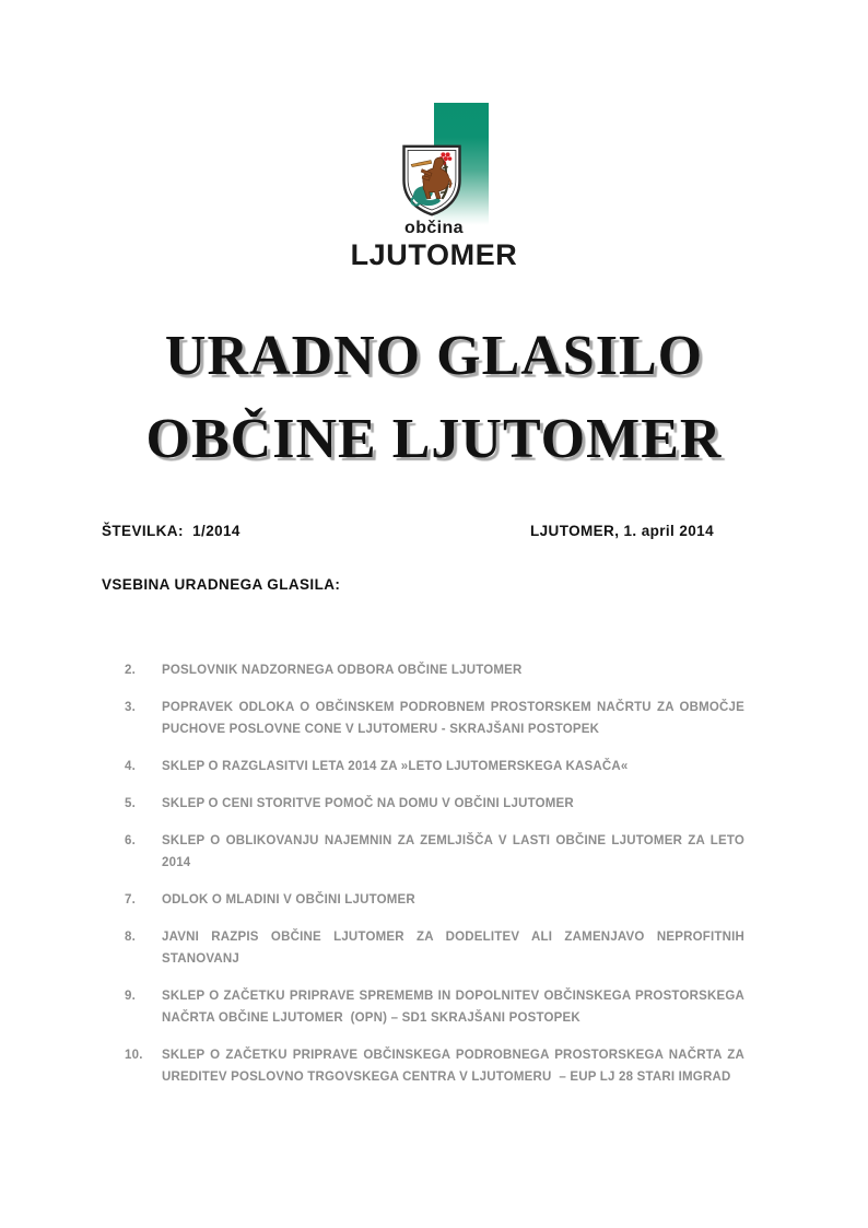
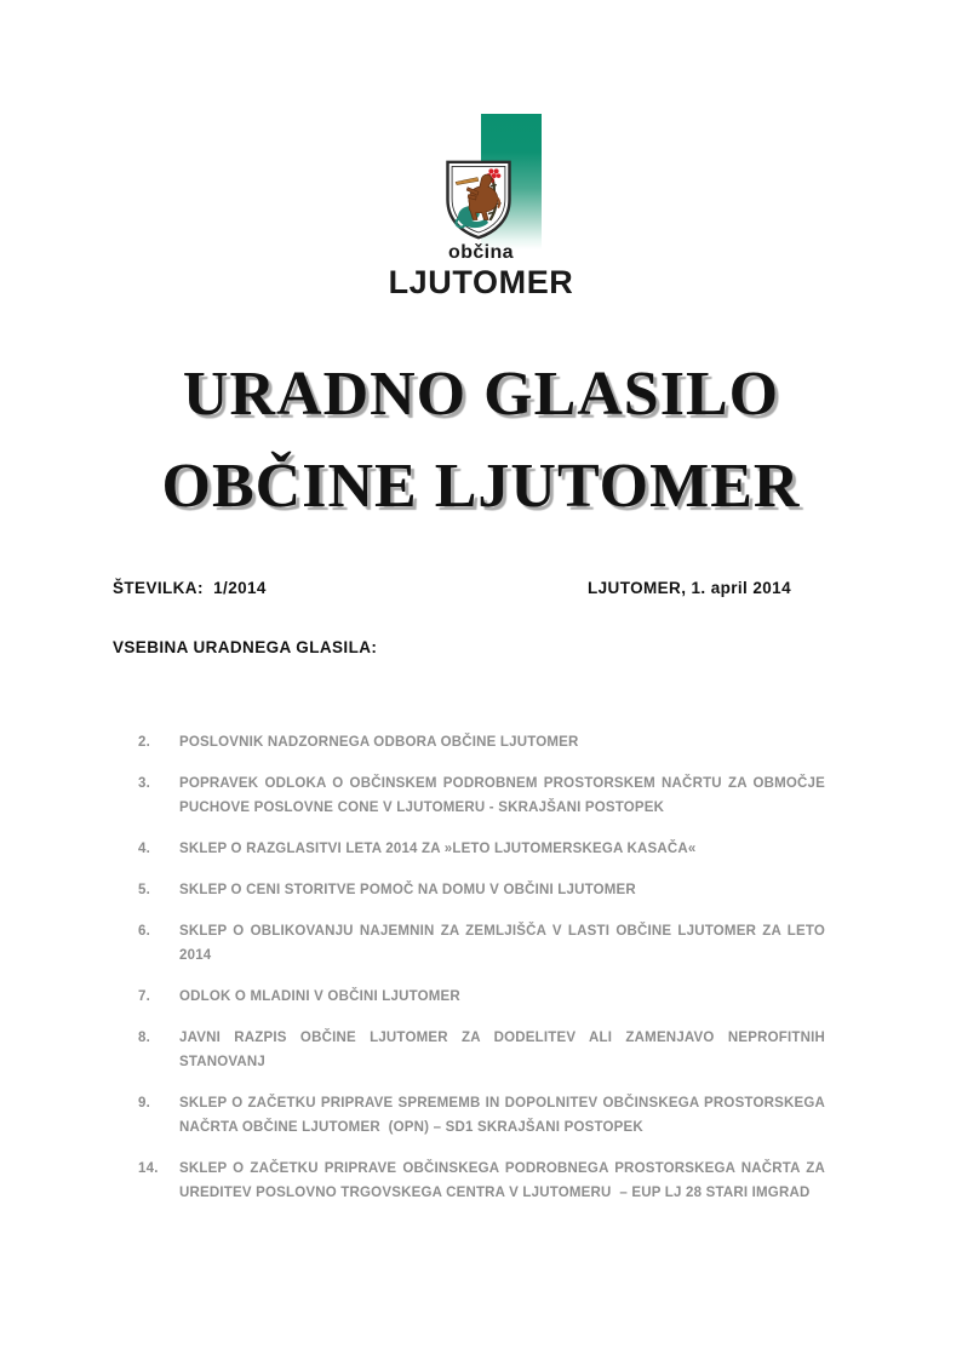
  občina
  LJUTOMER
  URADNO GLASILO
  OBČINE LJUTOMER
  ŠTEVILKA: 1/2014
  LJUTOMER, 1. april 2014
  VSEBINA URADNEGA GLASILA:
  2.
  POSLOVNIK NADZORNEGA ODBORA OBČINE LJUTOMER
  3.
  POPRAVEK ODLOKA O OBČINSKEM PODROBNEM PROSTORSKEM NAČRTU ZA OBMOČJE PUCHOVE POSLOVNE CONE V LJUTOMERU - SKRAJŠANI POSTOPEK
  4.
  SKLEP O RAZGLASITVI LETA 2014 ZA »LETO LJUTOMERSKEGA KASAČA«
  5.
  SKLEP O CENI STORITVE POMOČ NA DOMU V OBČINI LJUTOMER
  6.
  SKLEP O OBLIKOVANJU NAJEMNIN ZA ZEMLJIŠČA V LASTI OBČINE LJUTOMER ZA LETO 2014
  7.
  ODLOK O MLADINI V OBČINI LJUTOMER
  8.
  JAVNI RAZPIS OBČINE LJUTOMER ZA DODELITEV ALI ZAMENJAVO NEPROFITNIH STANOVANJ
  9.
  SKLEP O ZAČETKU PRIPRAVE SPREMEMB IN DOPOLNITEV OBČINSKEGA PROSTORSKEGA NAČRTA OBČINE LJUTOMER (OPN) – SD1 SKRAJŠANI POSTOPEK
- 10.
+ 14.
  SKLEP O ZAČETKU PRIPRAVE OBČINSKEGA PODROBNEGA PROSTORSKEGA NAČRTA ZA UREDITEV POSLOVNO TRGOVSKEGA CENTRA V LJUTOMERU – EUP LJ 28 STARI IMGRAD
